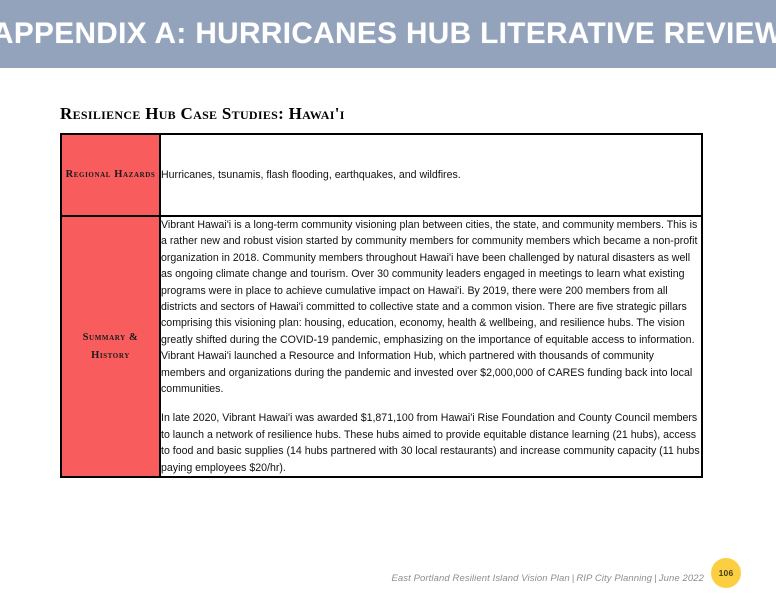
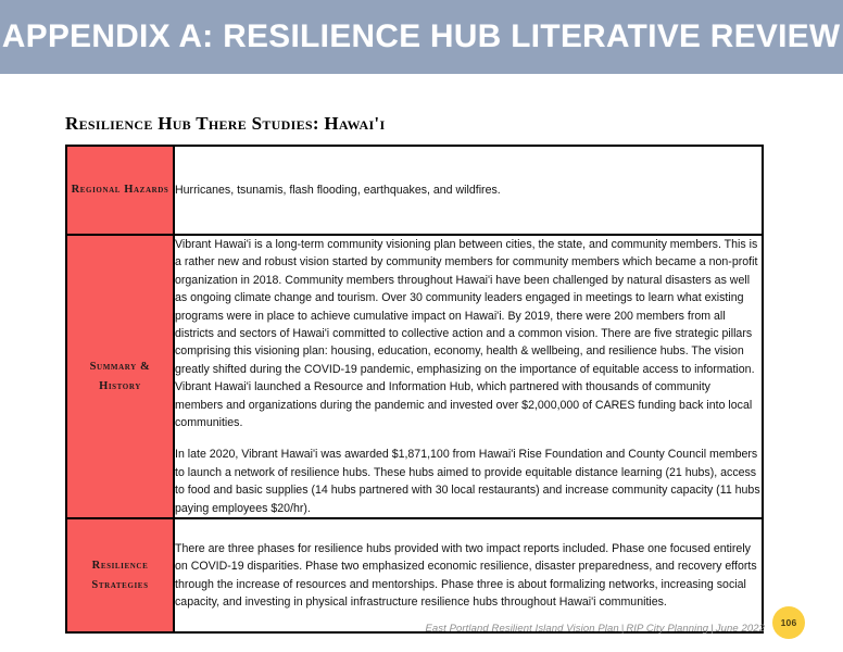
- APPENDIX A: HURRICANES HUB LITERATIVE REVIEW
+ APPENDIX A: RESILIENCE HUB LITERATIVE REVIEW
- Resilience Hub Case Studies: Hawai'i
+ Resilience Hub There Studies: Hawai'i
  Regional Hazards	Hurricanes, tsunamis, flash flooding, earthquakes, and wildfires.
- Summary & History	Vibrant Hawai'i is a long-term community visioning plan between cities, the state, and community members. This is a rather new and robust vision started by community members for community members which became a non-profit organization in 2018. Community members throughout Hawai'i have been challenged by natural disasters as well as ongoing climate change and tourism. Over 30 community leaders engaged in meetings to learn what existing programs were in place to achieve cumulative impact on Hawai'i. By 2019, there were 200 members from all districts and sectors of Hawai'i committed to collective state and a common vision. There are five strategic pillars comprising this visioning plan: housing, education, economy, health & wellbeing, and resilience hubs. The vision greatly shifted during the COVID-19 pandemic, emphasizing on the importance of equitable access to information. Vibrant Hawai'i launched a Resource and Information Hub, which partnered with thousands of community members and organizations during the pandemic and invested over $2,000,000 of CARES funding back into local communities. In late 2020, Vibrant Hawai'i was awarded $1,871,100 from Hawai'i Rise Foundation and County Council members to launch a network of resilience hubs. These hubs aimed to provide equitable distance learning (21 hubs), access to food and basic supplies (14 hubs partnered with 30 local restaurants) and increase community capacity (11 hubs paying employees $20/hr).
+ Summary & History	Vibrant Hawai'i is a long-term community visioning plan between cities, the state, and community members. This is a rather new and robust vision started by community members for community members which became a non-profit organization in 2018. Community members throughout Hawai'i have been challenged by natural disasters as well as ongoing climate change and tourism. Over 30 community leaders engaged in meetings to learn what existing programs were in place to achieve cumulative impact on Hawai'i. By 2019, there were 200 members from all districts and sectors of Hawai'i committed to collective action and a common vision. There are five strategic pillars comprising this visioning plan: housing, education, economy, health & wellbeing, and resilience hubs. The vision greatly shifted during the COVID-19 pandemic, emphasizing on the importance of equitable access to information. Vibrant Hawai'i launched a Resource and Information Hub, which partnered with thousands of community members and organizations during the pandemic and invested over $2,000,000 of CARES funding back into local communities. In late 2020, Vibrant Hawai'i was awarded $1,871,100 from Hawai'i Rise Foundation and County Council members to launch a network of resilience hubs. These hubs aimed to provide equitable distance learning (21 hubs), access to food and basic supplies (14 hubs partnered with 30 local restaurants) and increase community capacity (11 hubs paying employees $20/hr).
+ Resilience Strategies	There are three phases for resilience hubs provided with two impact reports included. Phase one focused entirely on COVID-19 disparities. Phase two emphasized economic resilience, disaster preparedness, and recovery efforts through the increase of resources and mentorships. Phase three is about formalizing networks, increasing social capacity, and investing in physical infrastructure resilience hubs throughout Hawai'i communities.
  East Portland Resilient Island Vision Plan | RIP City Planning | June 2022
  106
